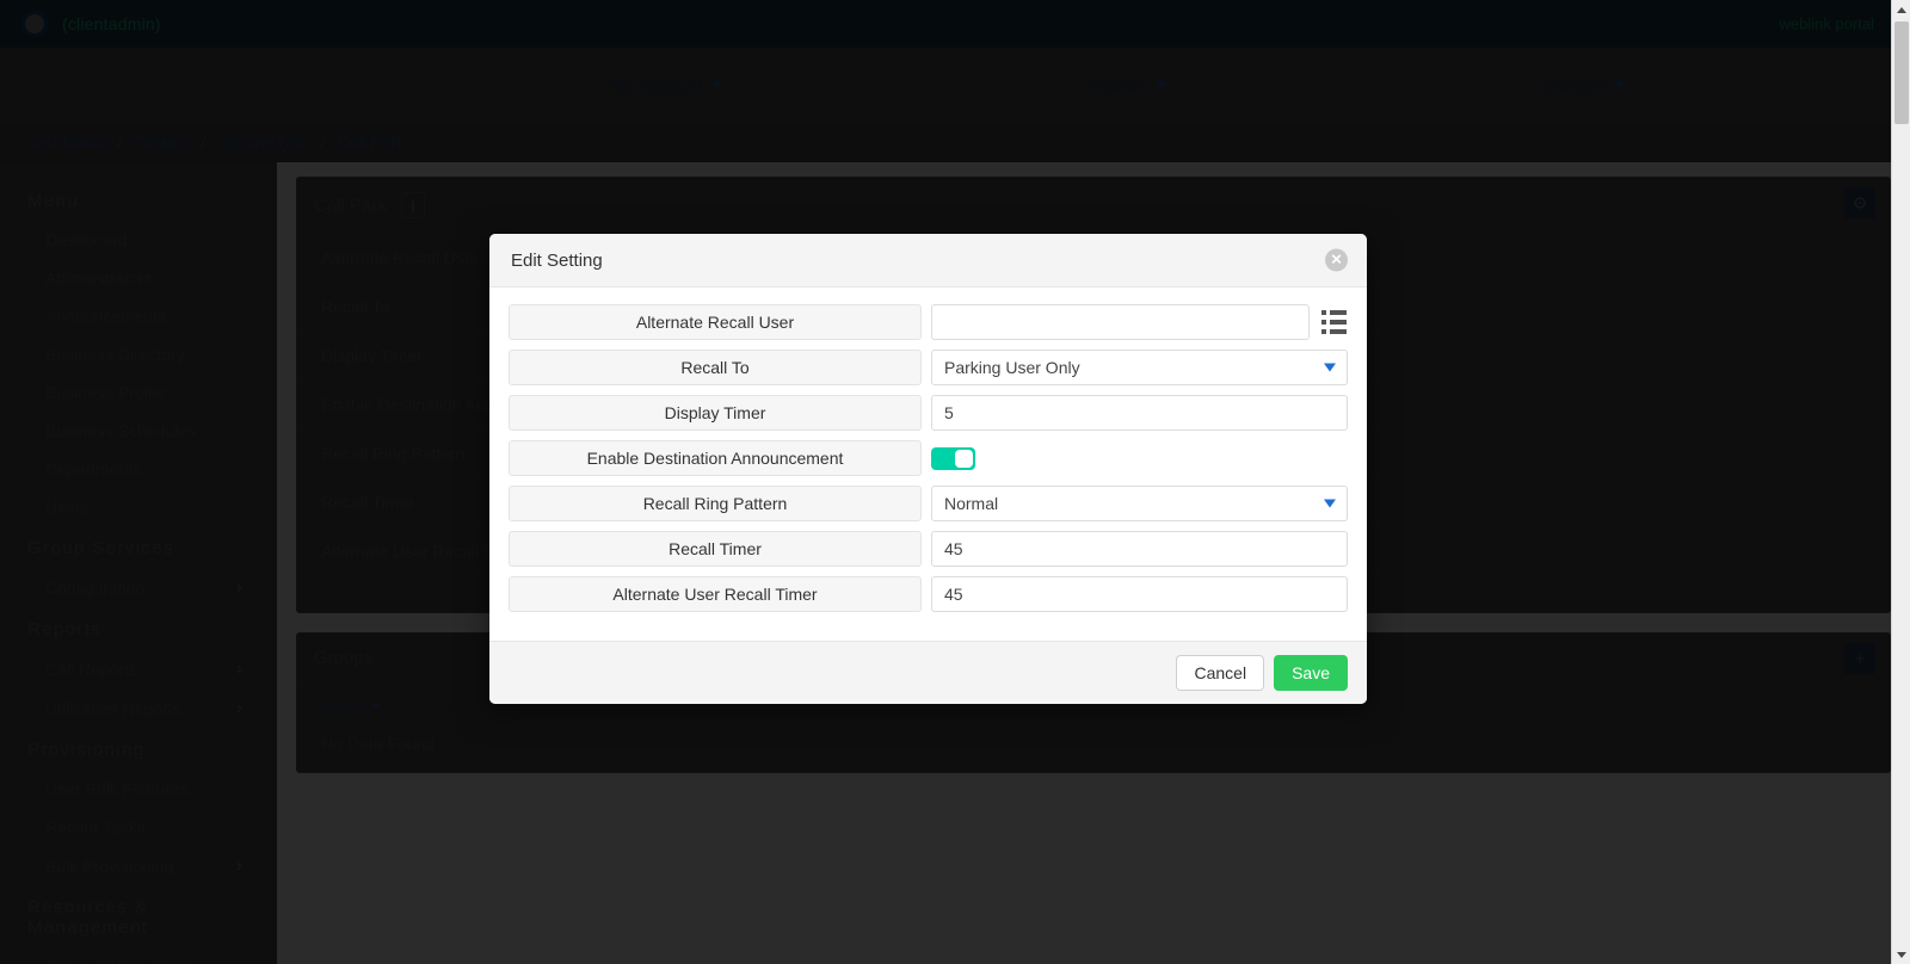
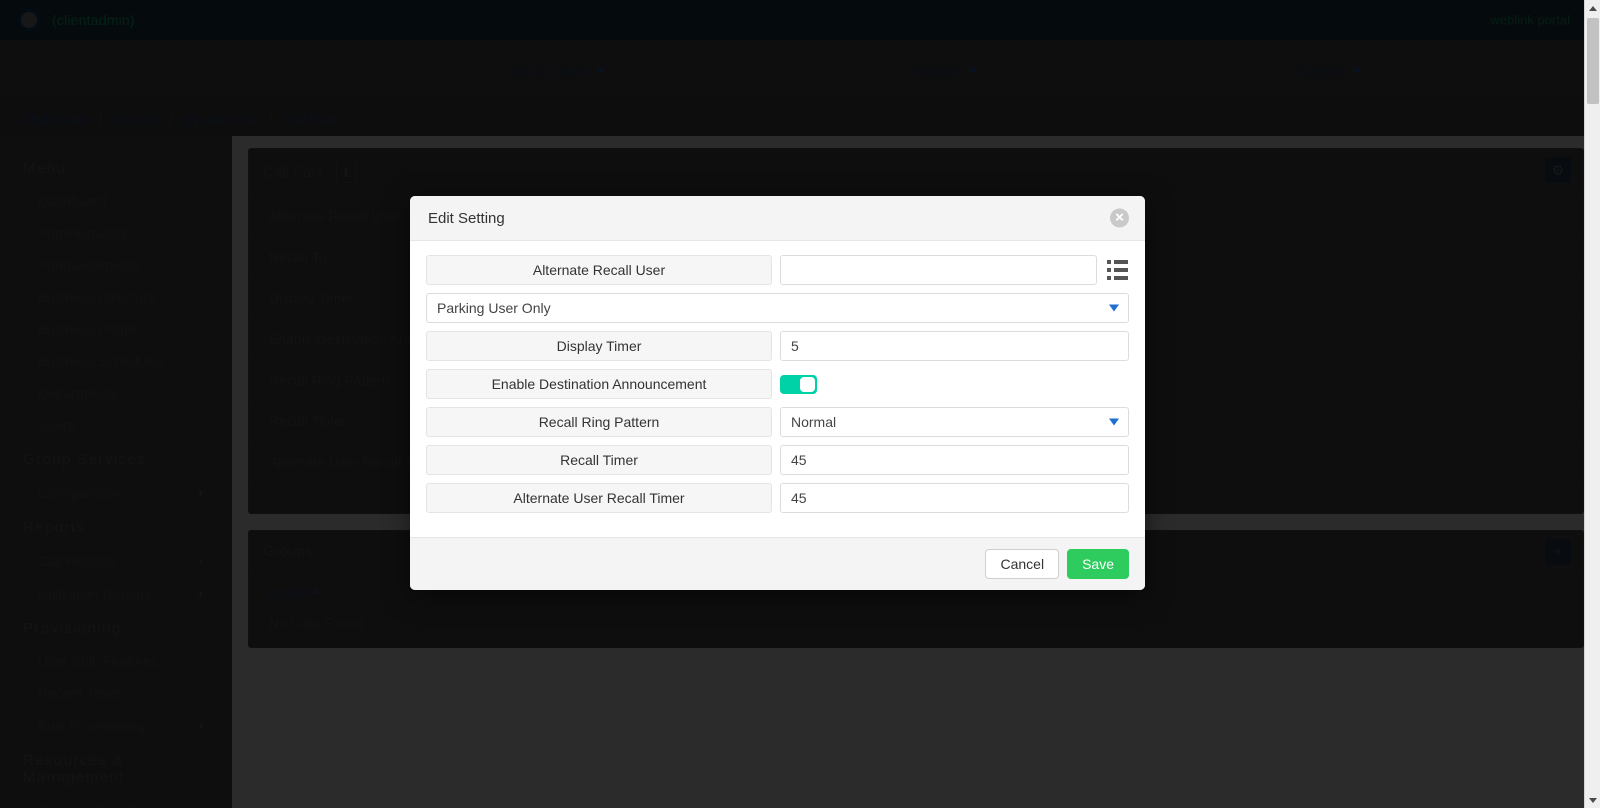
  Alternate User Recall T
  Edit Setting
  ✕
  Alternate Recall User
- Recall To
  Parking User Only
  Display Timer
  5
  Enable Destination Announcement
  Recall Ring Pattern
  Normal
  Recall Timer
  45
  Alternate User Recall Timer
  45
  Cancel
  Save
